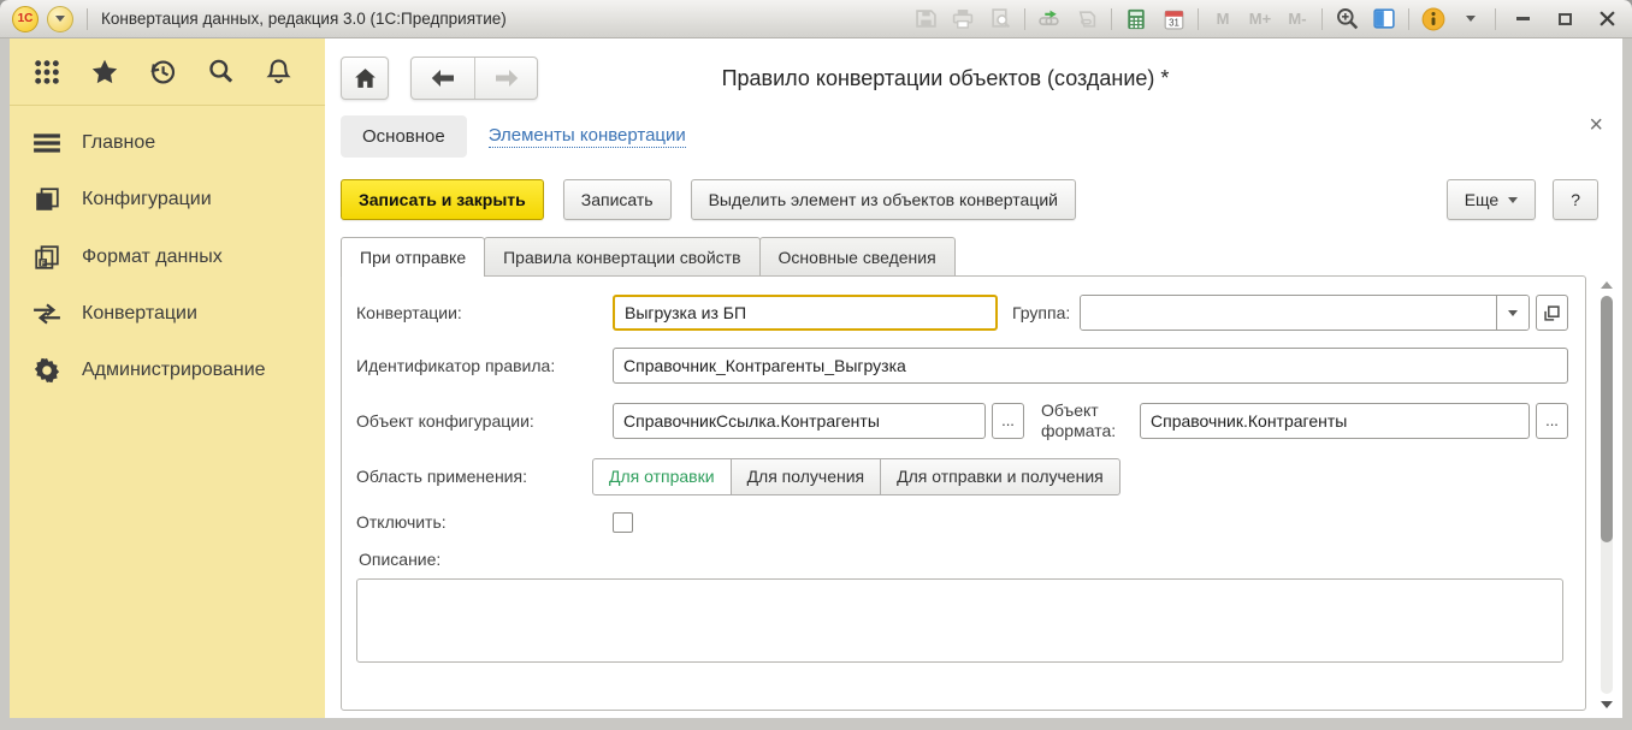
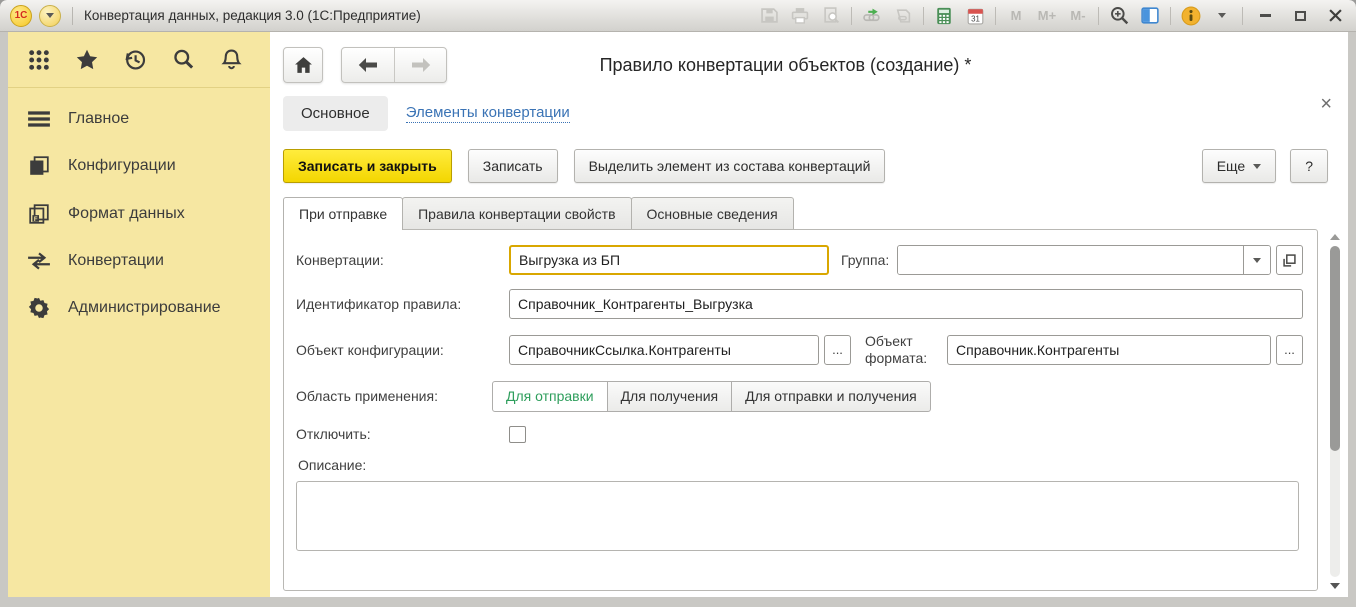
  1С
  Конвертация данных, редакция 3.0 (1С:Предприятие)
  31
  M
  M+
  M-
  Главное
  Конфигурации
  Формат данных
  Конвертации
  Администрирование
  ×
  Правило конвертации объектов (создание) *
  Основное
  Элементы конвертации
  Записать и закрыть
  Записать
- Выделить элемент из объектов конвертаций
+ Выделить элемент из состава конвертаций
  Еще
  ?
  При отправке
  Правила конвертации свойств
  Основные сведения
  Конвертации:
  Выгрузка из БП
  Группа:
  Идентификатор правила:
  Справочник_Контрагенты_Выгрузка
  Объект конфигурации:
  СправочникСсылка.Контрагенты
  ...
  Объект формата:
  Справочник.Контрагенты
  ...
  Область применения:
  Для отправки
  Для получения
  Для отправки и получения
  Отключить:
  Описание:
